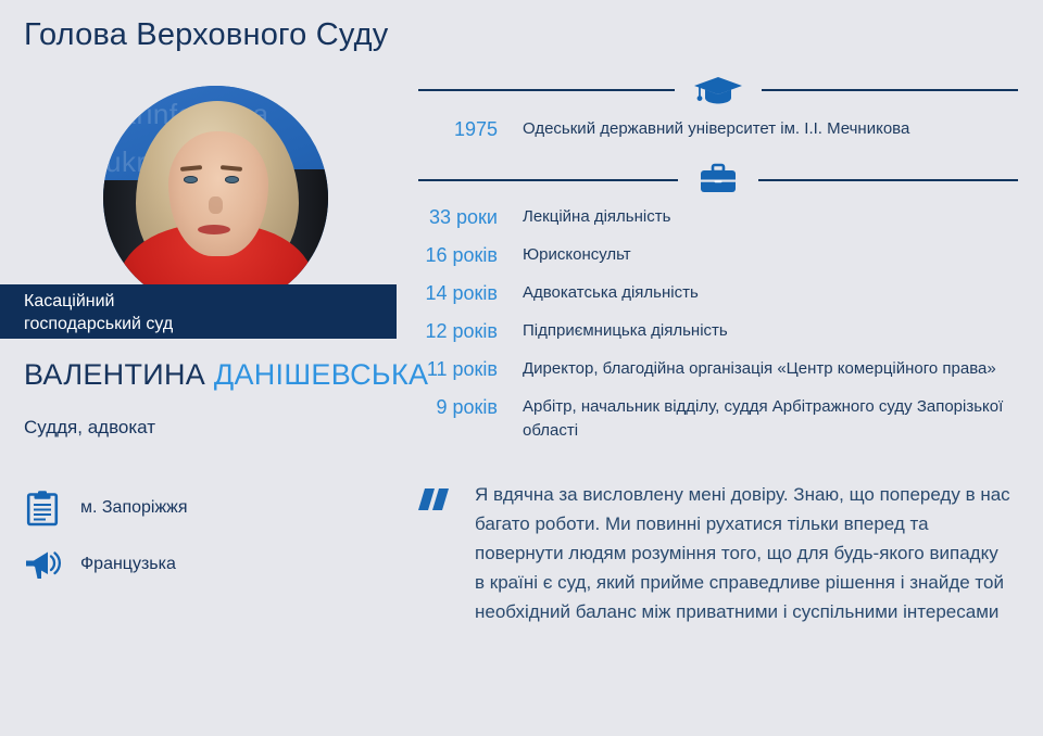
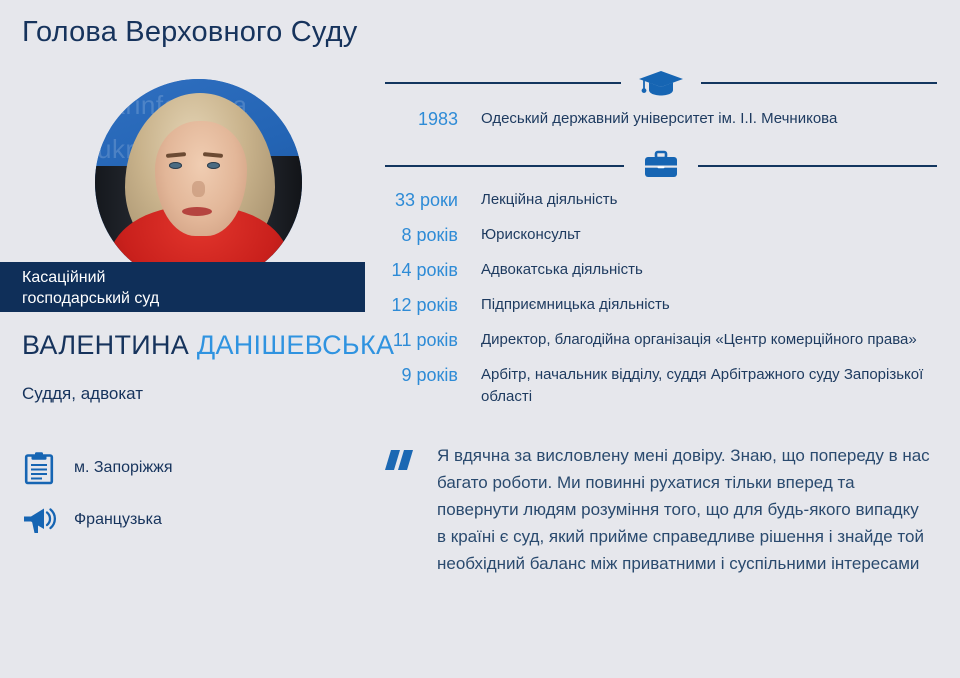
  Голова Верховного Суду
  Касаційний
  господарський суд
  ВАЛЕНТИНА ДАНІШЕВСЬКА
  Суддя, адвокат
  м. Запоріжжя
  Французька
- 1975
+ 1983
  Одеський державний університет ім. І.І. Мечникова
  33 роки
  Лекційна діяльність
- 16 років
+ 8 років
  Юрисконсульт
  14 років
  Адвокатська діяльність
  12 років
  Підприємницька діяльність
  11 років
  Директор, благодійна організація «Центр комерційного права»
  9 років
  Арбітр, начальник відділу, суддя Арбітражного суду Запорізької області
  Я вдячна за висловлену мені довіру. Знаю, що попереду в нас багато роботи. Ми повинні рухатися тільки вперед та повернути людям розуміння того, що для будь-якого випадку в країні є суд, який прийме справедливе рішення і знайде той необхідний баланс між приватними і суспільними інтересами
